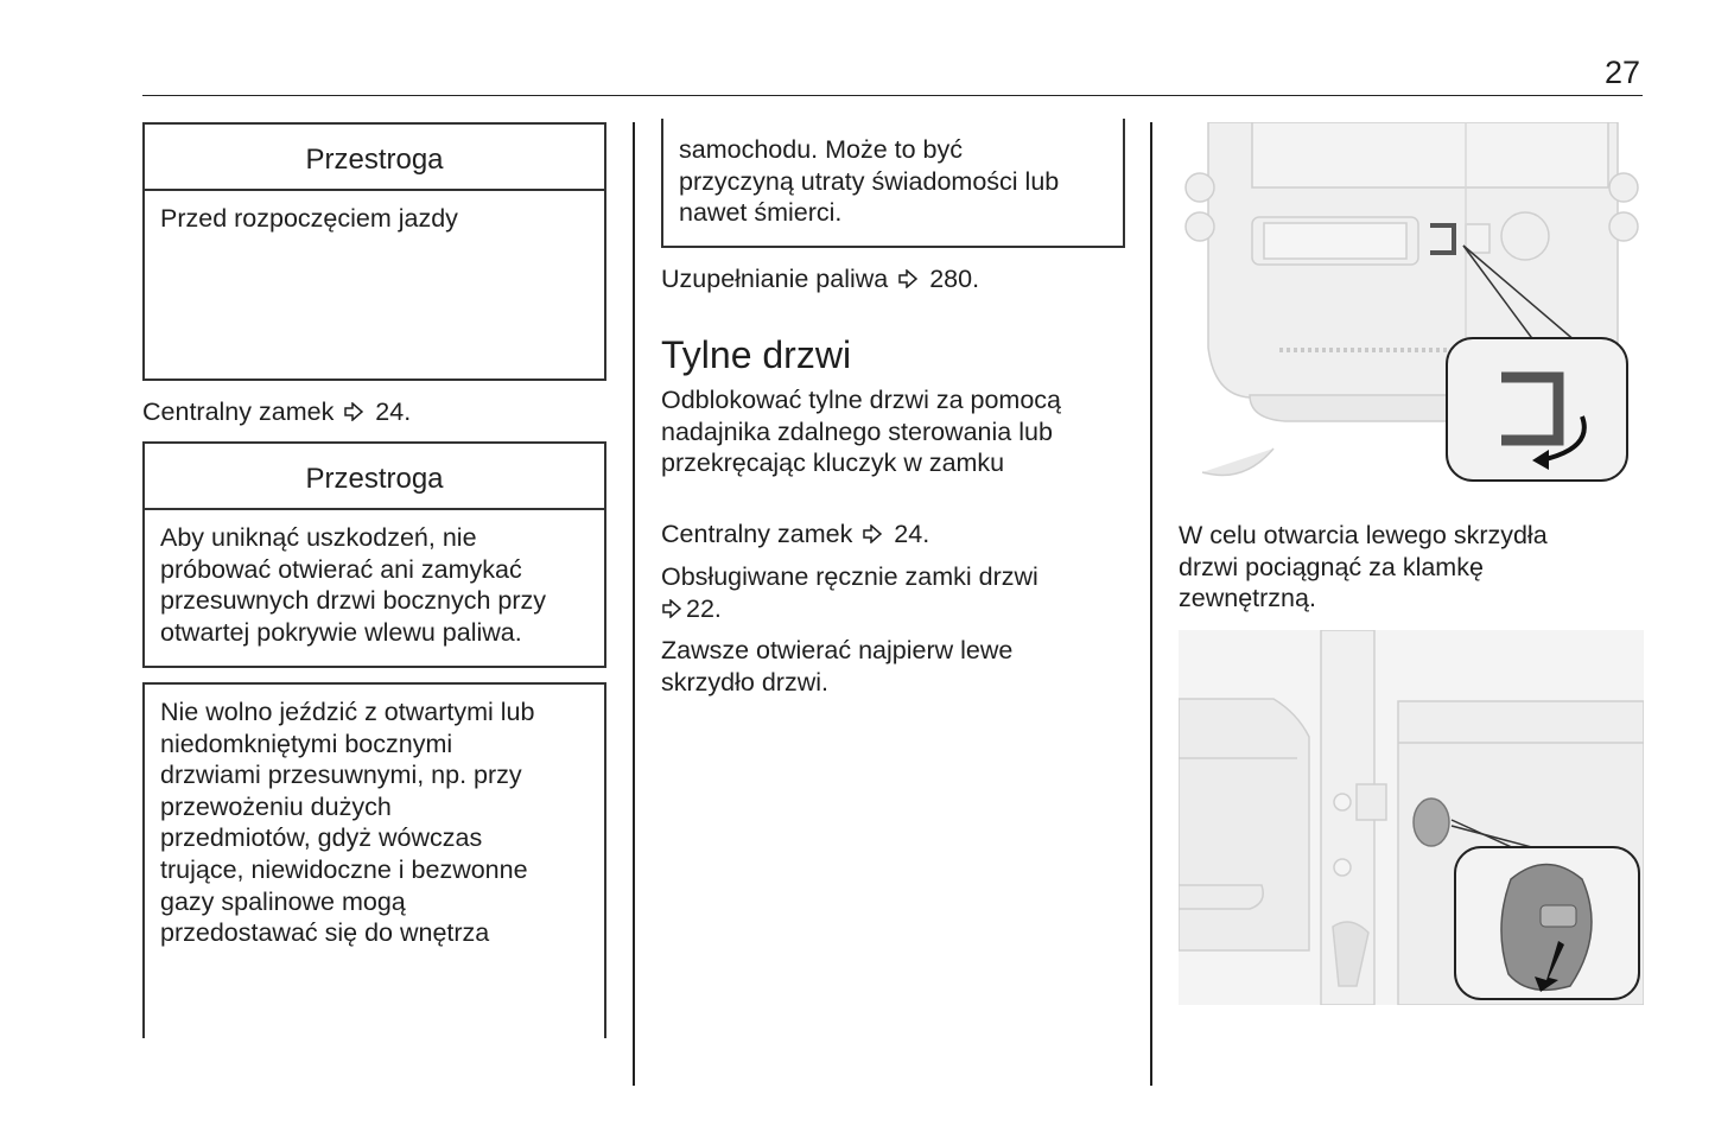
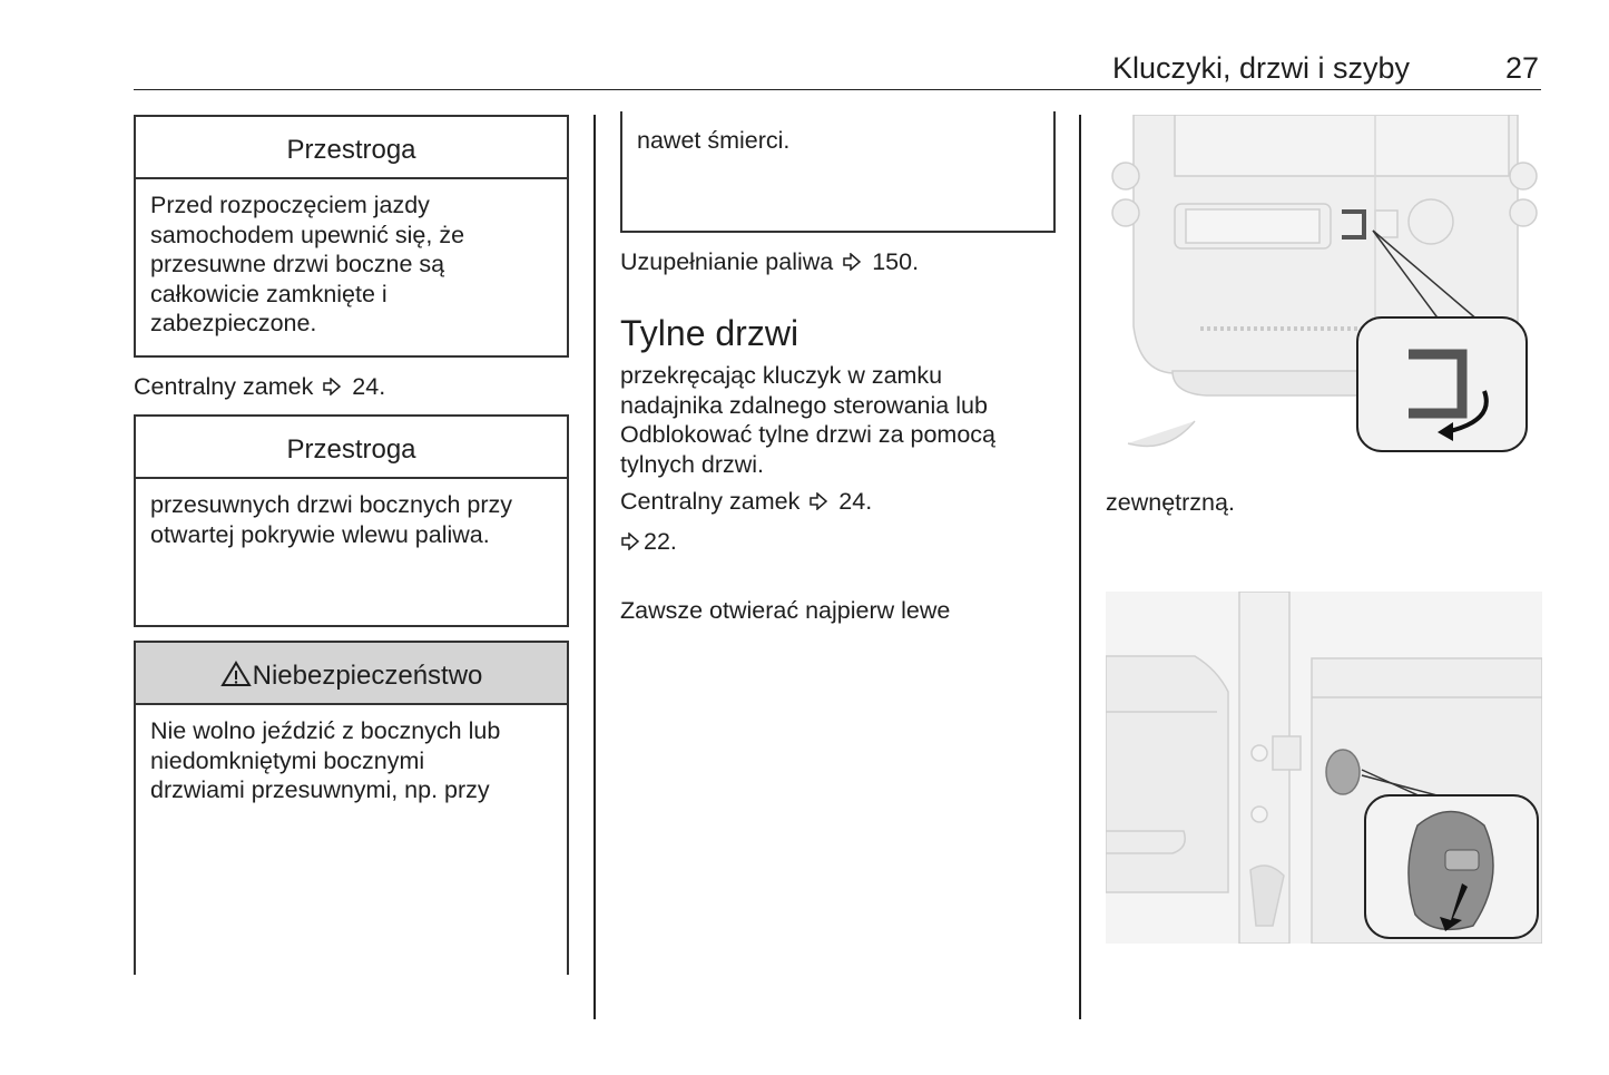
+ Kluczyki, drzwi i szyby
  27
  Przestroga
  Przed rozpoczęciem jazdy
+ samochodem upewnić się, że
+ przesuwne drzwi boczne są
+ całkowicie zamknięte i
+ zabezpieczone.
  Centralny zamek 24.
  Przestroga
- Aby uniknąć uszkodzeń, nie
- próbować otwierać ani zamykać
  przesuwnych drzwi bocznych przy
  otwartej pokrywie wlewu paliwa.
+ Niebezpieczeństwo
- Nie wolno jeździć z otwartymi lub
+ Nie wolno jeździć z bocznych lub
  niedomkniętymi bocznymi
  drzwiami przesuwnymi, np. przy
- przewożeniu dużych
- przedmiotów, gdyż wówczas
- trujące, niewidoczne i bezwonne
- gazy spalinowe mogą
- przedostawać się do wnętrza
- samochodu. Może to być
- przyczyną utraty świadomości lub
  nawet śmierci.
- Uzupełnianie paliwa 280.
+ Uzupełnianie paliwa 150.
  Tylne drzwi
- Odblokować tylne drzwi za pomocą
+ przekręcając kluczyk w zamku
  nadajnika zdalnego sterowania lub
- przekręcając kluczyk w zamku
+ Odblokować tylne drzwi za pomocą
+ tylnych drzwi.
  Centralny zamek 24.
- Obsługiwane ręcznie zamki drzwi
  22.
  Zawsze otwierać najpierw lewe
- skrzydło drzwi.
- W celu otwarcia lewego skrzydła
- drzwi pociągnąć za klamkę
  zewnętrzną.
